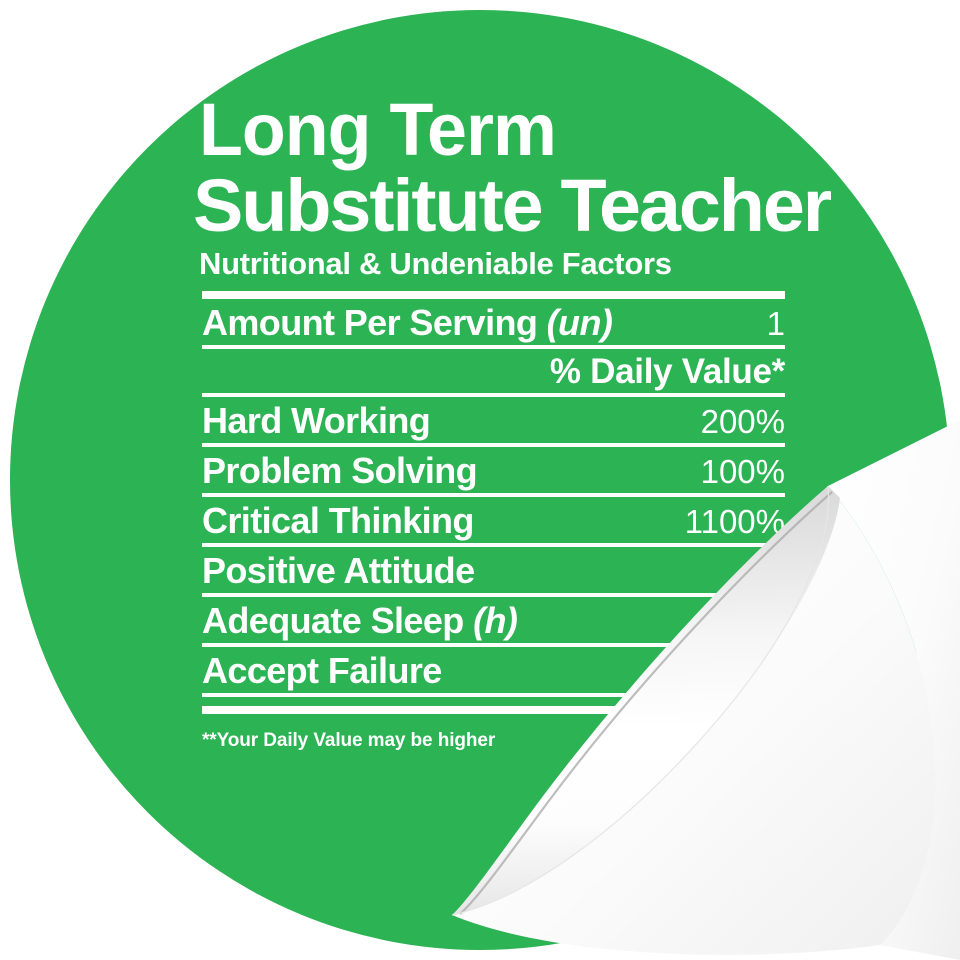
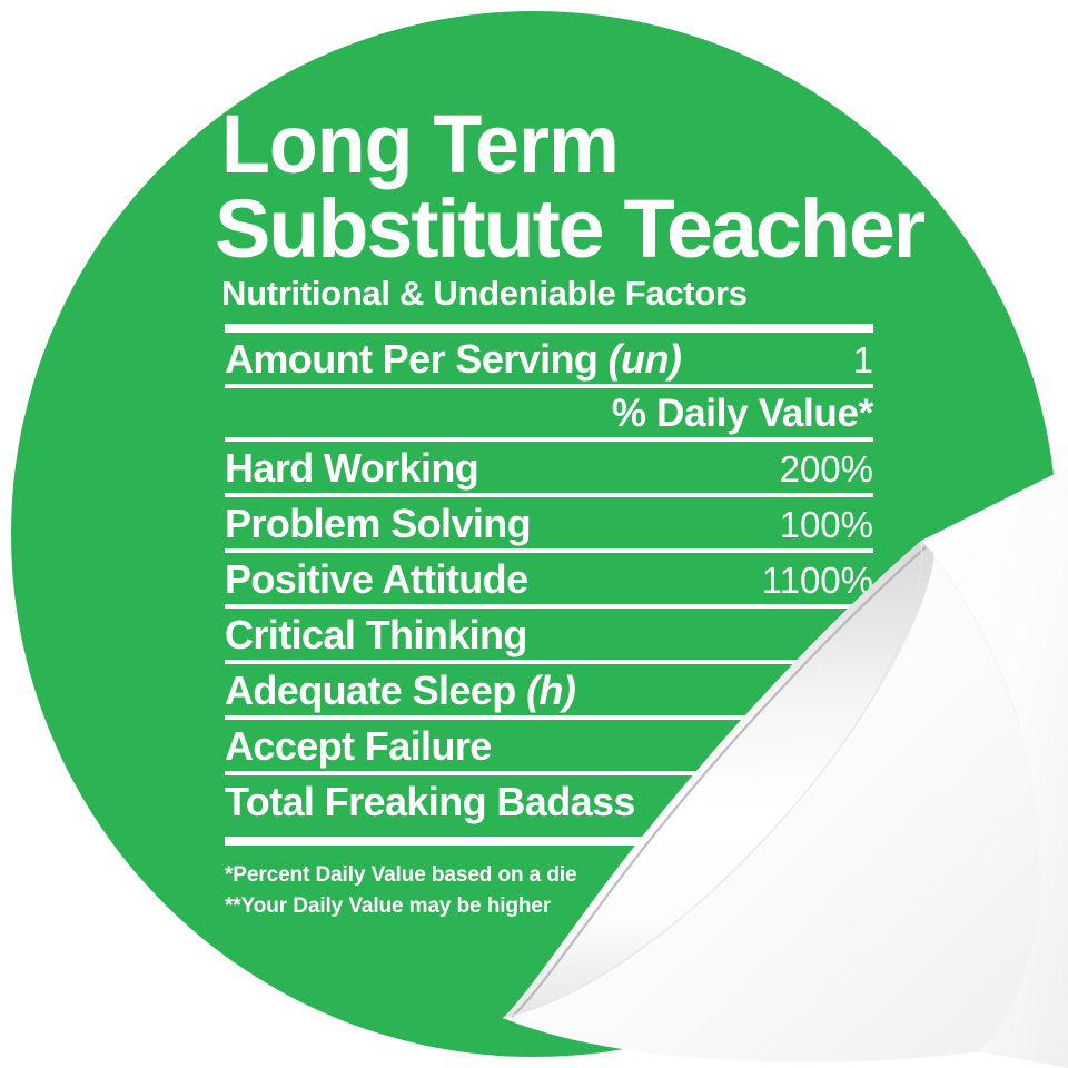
  Long Term
  Substitute Teache
  Nutritional & Undeniable Factors
  Amount Per Serving (un)
  1
  % Daily Value*
  Hard Working
  200%
  Problem Solving
  100%
- Critical Thinking
+ Positive Attitude
  1100%
- Positive Attitude
+ Critical Thinking
  Adequate Sleep (h)
  Accept Failure
+ Total Freaking Badass
+ *Percent Daily Value based on a die
  **Your Daily Value may be higher
